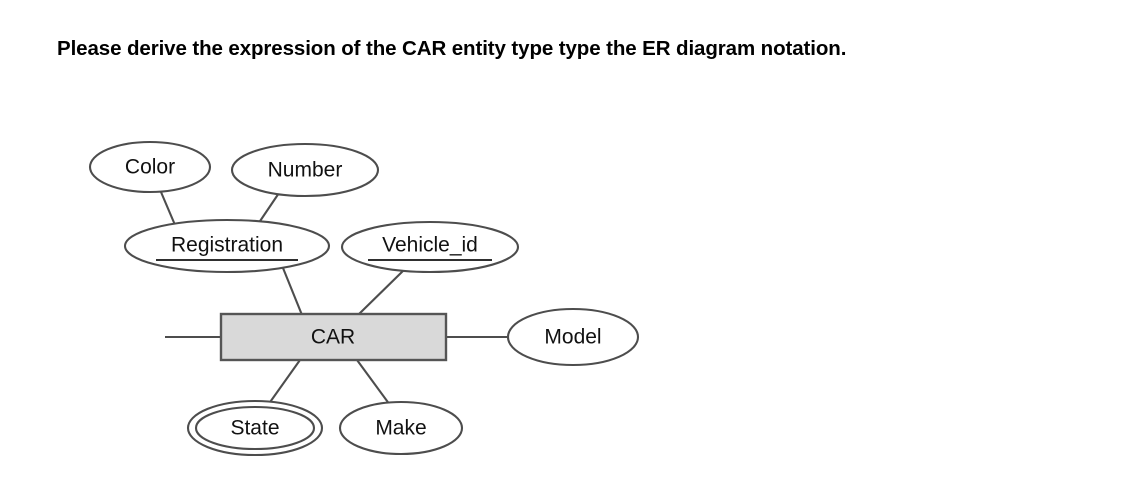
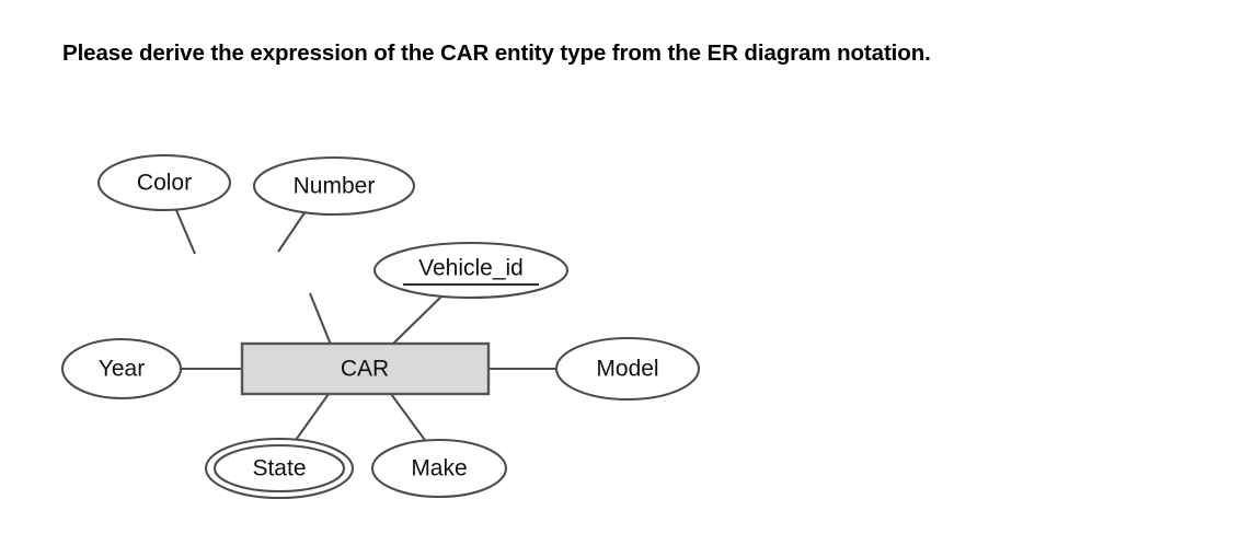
- Please derive the expression of the CAR entity type type the ER diagram notation.
+ Please derive the expression of the CAR entity type from the ER diagram notation.
  Color
  Number
- Registration
  Vehicle_id
+ Year
  CAR
  Model
  State
  Make
